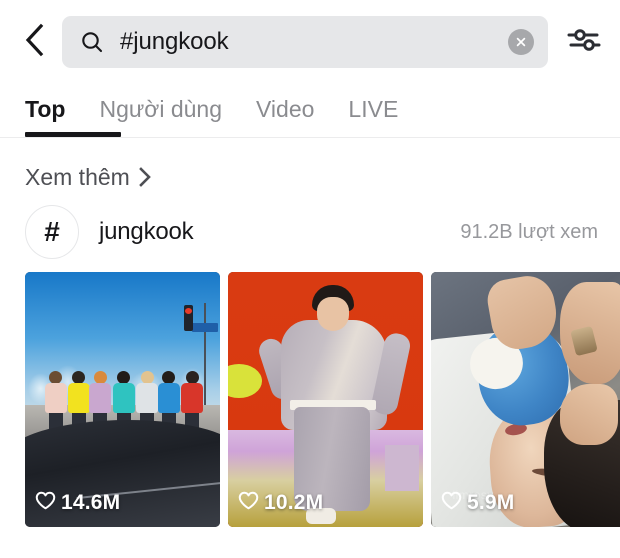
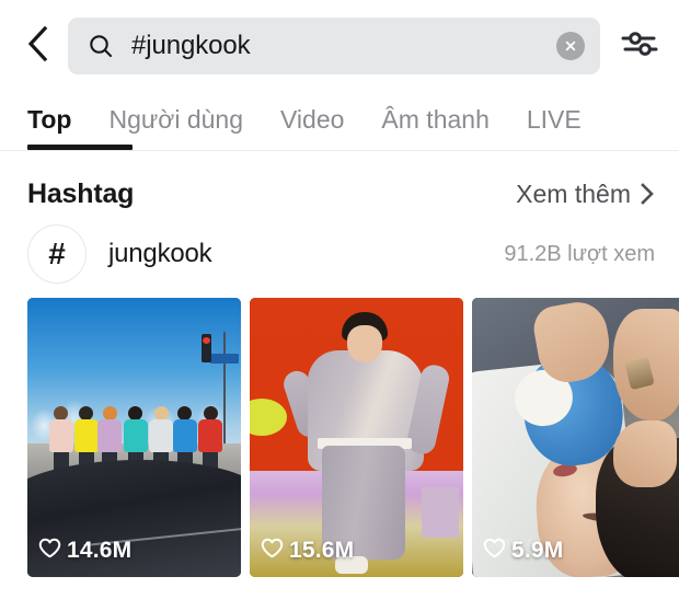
  #jungkook
  Top
  Người dùng
  Video
+ Âm thanh
  LIVE
+ Hashtag
  Xem thêm
  #
  jungkook
  91.2B lượt xem
  14.6M
- 10.2M
+ 15.6M
  limrosy
  5.9M
